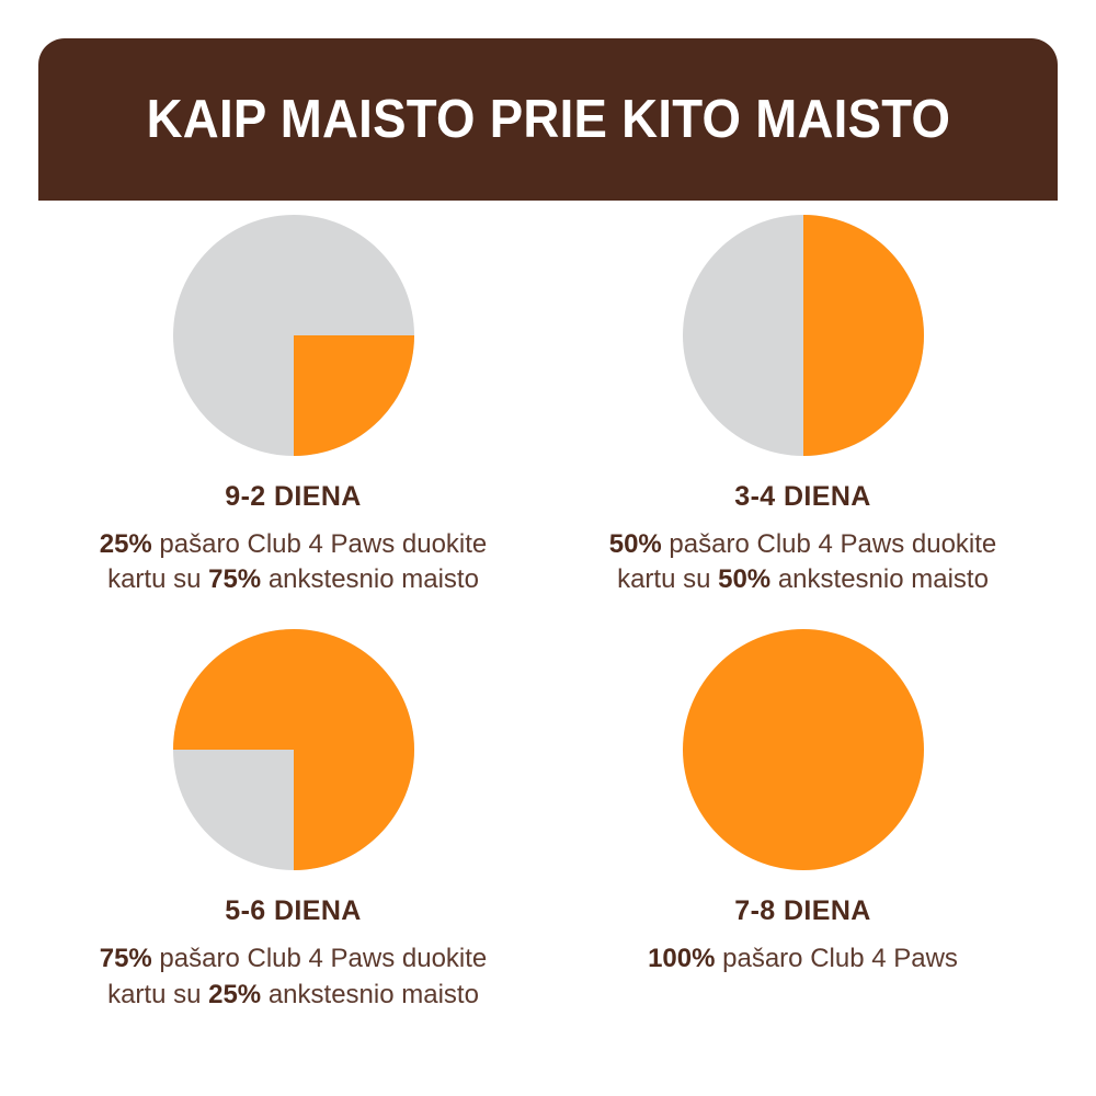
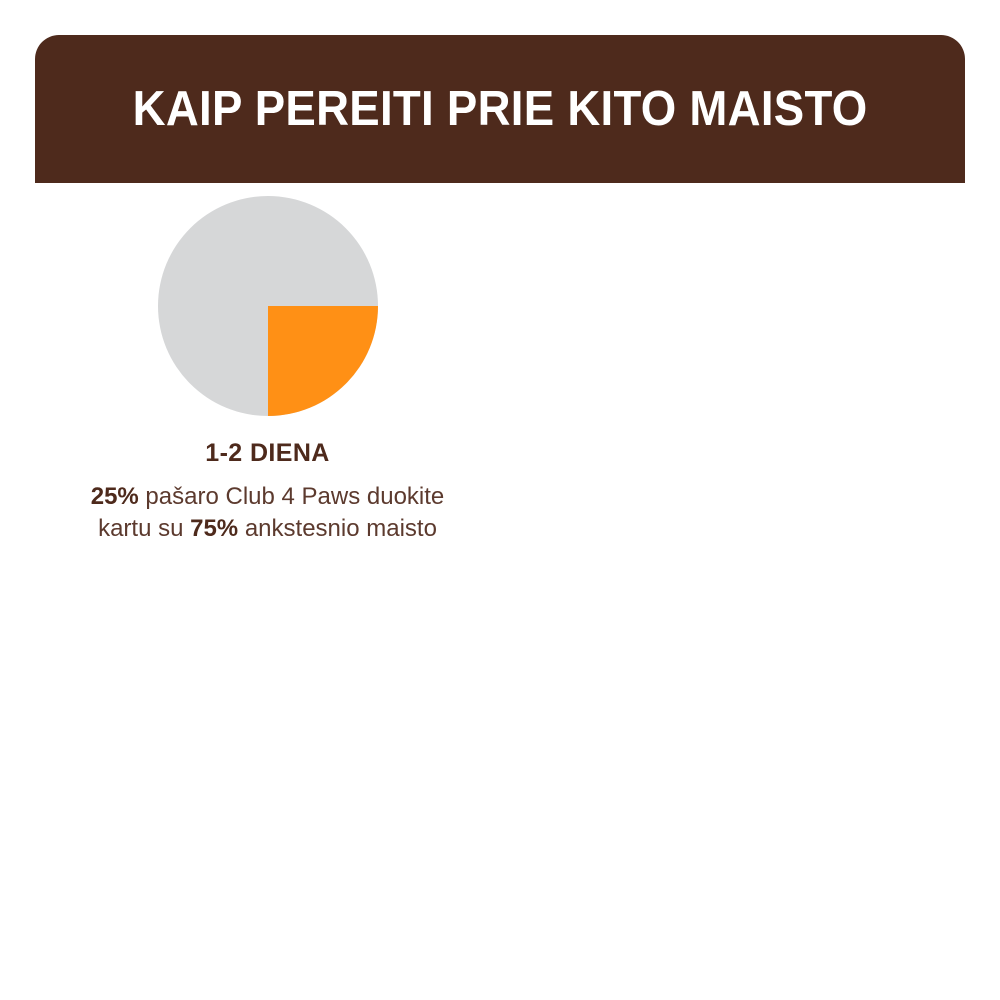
- KAIP MAISTO PRIE KITO MAISTO
+ KAIP PEREITI PRIE KITO MAISTO
- 9-2 DIENA
+ 1-2 DIENA
  25% pašaro Club 4 Paws duokite kartu su 75% ankstesnio maisto
- 3-4 DIENA
- 50% pašaro Club 4 Paws duokite kartu su 50% ankstesnio maisto
- 5-6 DIENA
- 75% pašaro Club 4 Paws duokite kartu su 25% ankstesnio maisto
- 7-8 DIENA
- 100% pašaro Club 4 Paws
